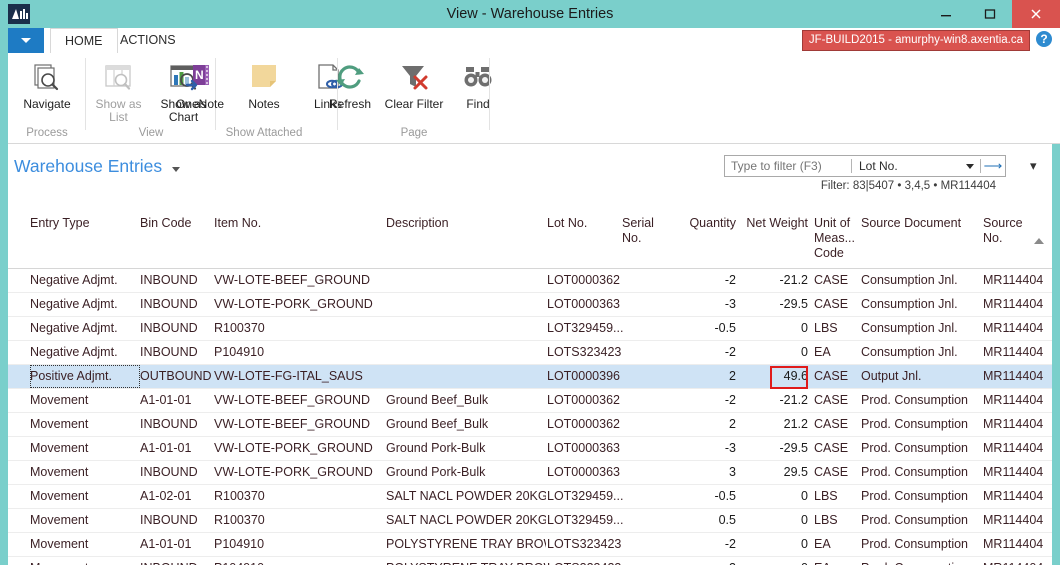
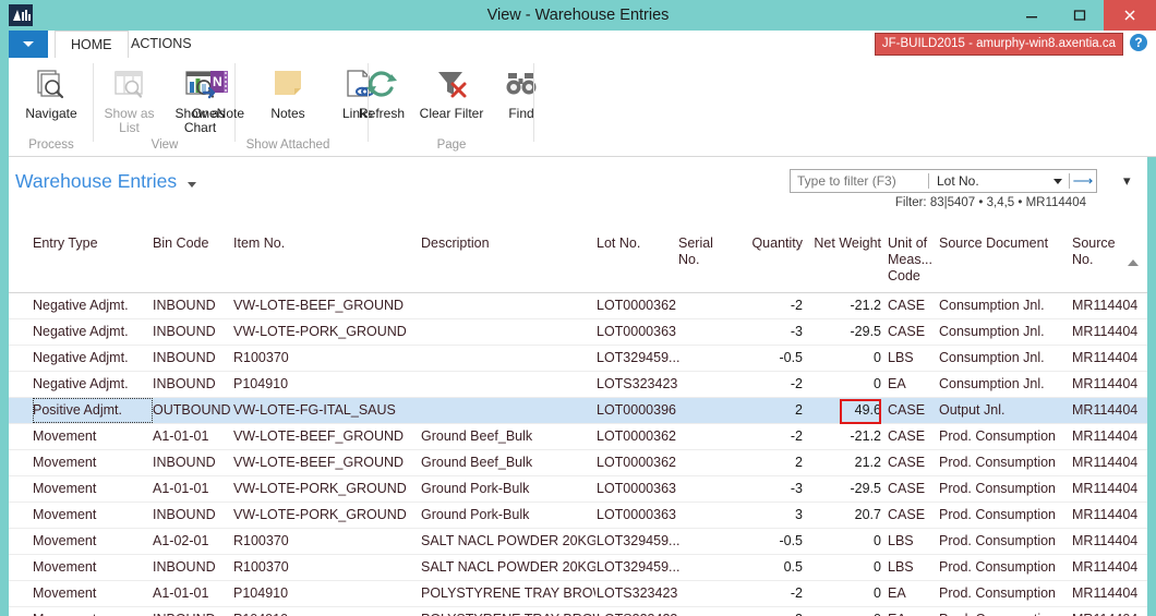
  View - Warehouse Entries
  HOME
  ACTIONS
  JF-BUILD2015 - amurphy-win8.axentia.ca
  ?
  Navigate
  Process
  Show as List
  Show as Chart
  View
  N
  OneNote
  Notes
  Links
  Show Attached
  Refresh
  Clear Filter
  Find
  Page
  Warehouse Entries
  Type to filter (F3)
  Lot No.
  ⟶
  ▾
  Filter: 83|5407 • 3,4,5 • MR114404
  Source No.
  Source Document
  Unit of Meas... Code
  Net Weight
  Quantity
  Serial No.
  Lot No.
  Description
  Item No.
  Bin Code
  Entry Type
  Negative Adjmt.
  INBOUND
  VW-LOTE-BEEF_GROUND
  LOT0000362
  -2
  -21.2
  CASE
  Consumption Jnl.
  MR114404
  Negative Adjmt.
  INBOUND
  VW-LOTE-PORK_GROUND
  LOT0000363
  -3
  -29.5
  CASE
  Consumption Jnl.
  MR114404
  Negative Adjmt.
  INBOUND
  R100370
  LOT329459...
  -0.5
  0
  LBS
  Consumption Jnl.
  MR114404
  Negative Adjmt.
  INBOUND
  P104910
  LOTS323423
  -2
  0
  EA
  Consumption Jnl.
  MR114404
  Positive Adjmt.
  OUTBOUND
  VW-LOTE-FG-ITAL_SAUS
  LOT0000396
  2
  49.6
  CASE
  Output Jnl.
  MR114404
  Movement
  A1-01-01
  VW-LOTE-BEEF_GROUND
  Ground Beef_Bulk
  LOT0000362
  -2
  -21.2
  CASE
  Prod. Consumption
  MR114404
  Movement
  INBOUND
  VW-LOTE-BEEF_GROUND
  Ground Beef_Bulk
  LOT0000362
  2
  21.2
  CASE
  Prod. Consumption
  MR114404
  Movement
  A1-01-01
  VW-LOTE-PORK_GROUND
  Ground Pork-Bulk
  LOT0000363
  -3
  -29.5
  CASE
  Prod. Consumption
  MR114404
  Movement
  INBOUND
  VW-LOTE-PORK_GROUND
  Ground Pork-Bulk
  LOT0000363
  3
- 29.5
+ 20.7
  CASE
  Prod. Consumption
  MR114404
  Movement
  A1-02-01
  R100370
  SALT NACL POWDER 20KG
  LOT329459...
  -0.5
  0
  LBS
  Prod. Consumption
  MR114404
  Movement
  INBOUND
  R100370
  SALT NACL POWDER 20KG
  LOT329459...
  0.5
  0
  LBS
  Prod. Consumption
  MR114404
  Movement
  A1-01-01
  P104910
  POLYSTYRENE TRAY BRO
  LOTS323423
  -2
  0
  EA
  Prod. Consumption
  MR114404
